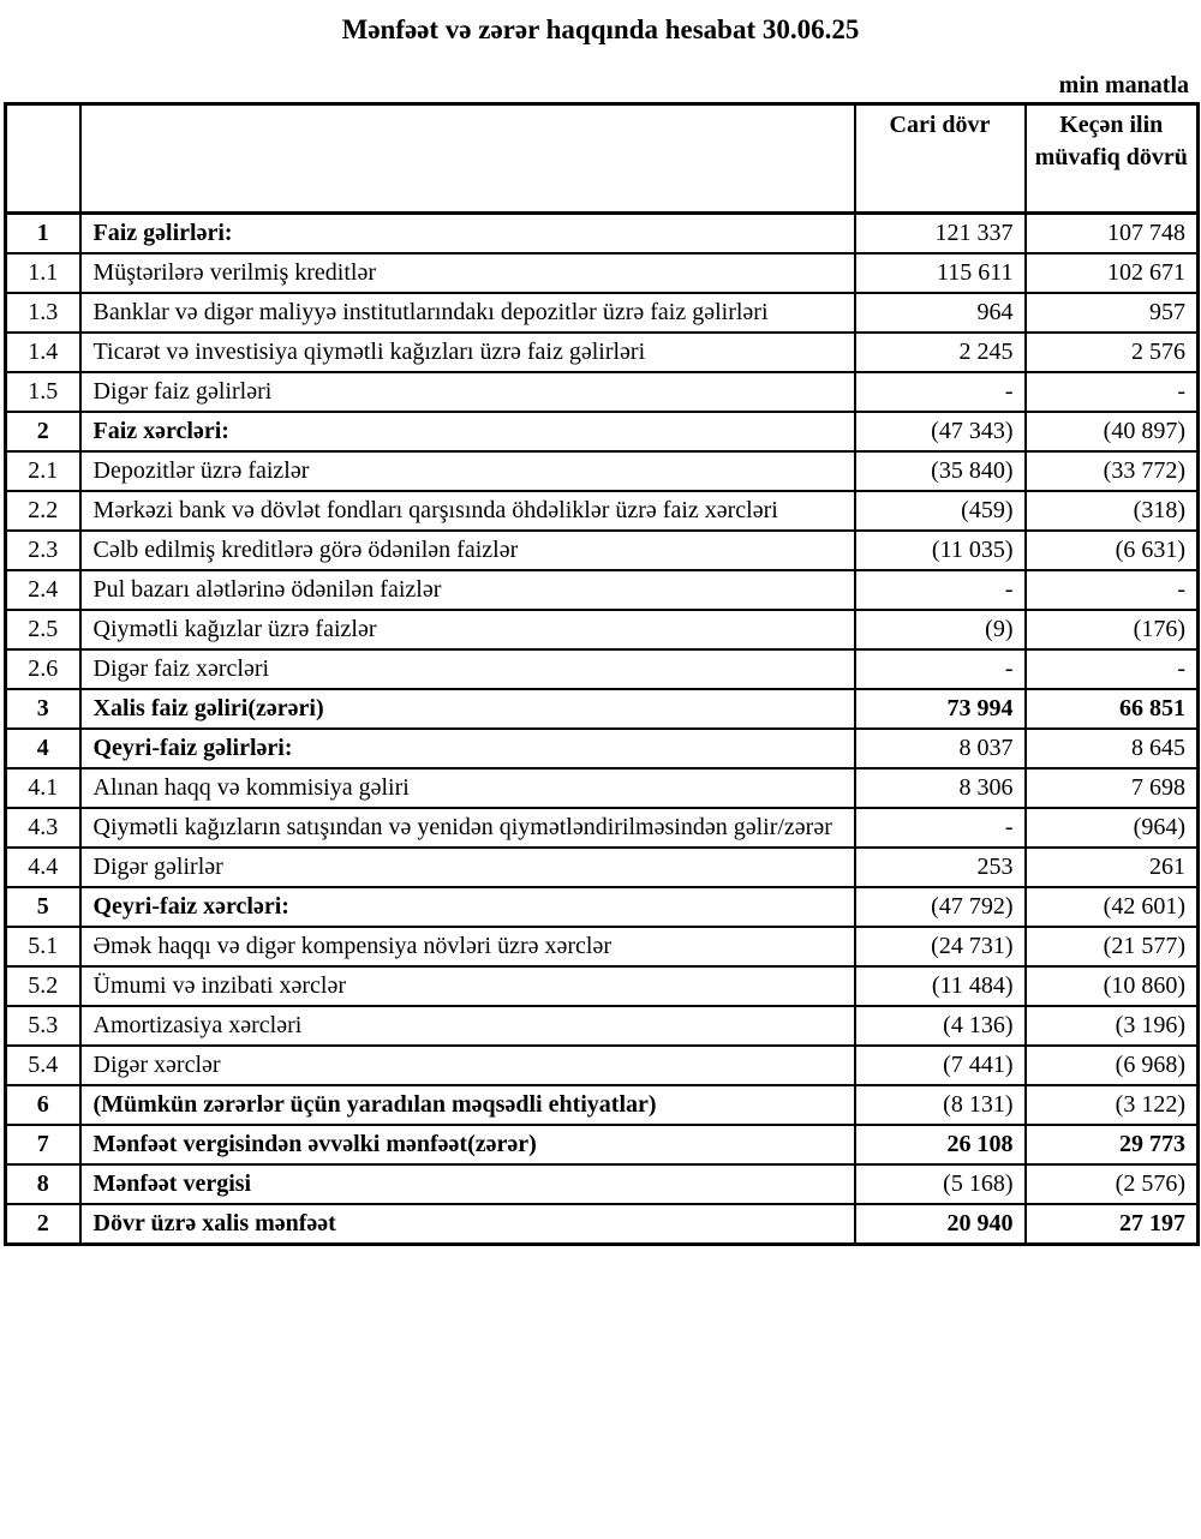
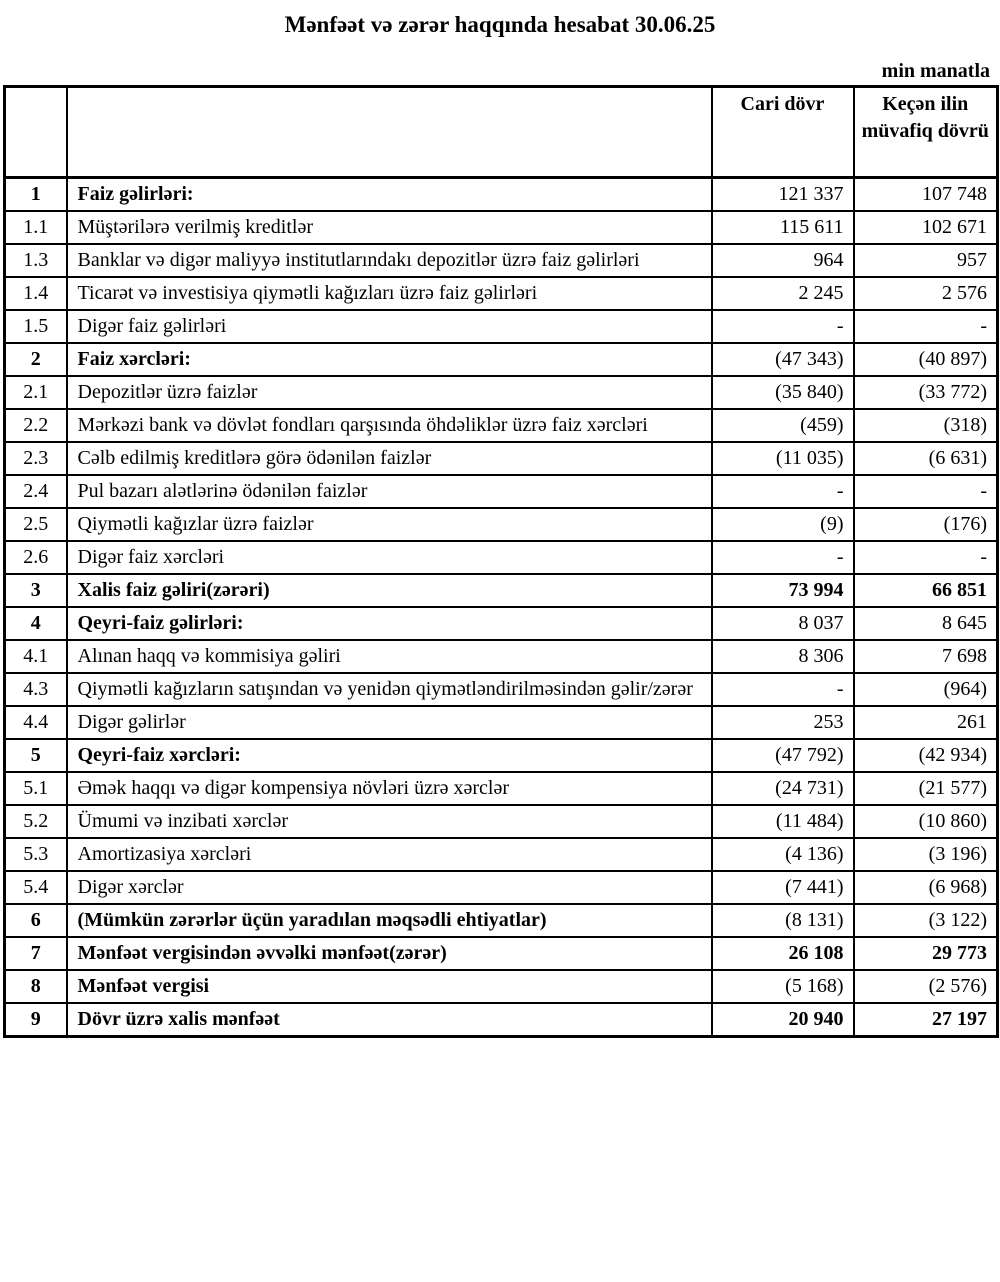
  Mənfəət və zərər haqqında hesabat 30.06.25
  min manatla
  		Cari dövr	Keçən ilin müvafiq dövrü
  1	Faiz gəlirləri:	121 337	107 748
  1.1	Müştərilərə verilmiş kreditlər	115 611	102 671
  1.3	Banklar və digər maliyyə institutlarındakı depozitlər üzrə faiz gəlirləri	964	957
  1.4	Ticarət və investisiya qiymətli kağızları üzrə faiz gəlirləri	2 245	2 576
  1.5	Digər faiz gəlirləri	-	-
  2	Faiz xərcləri:	(47 343)	(40 897)
  2.1	Depozitlər üzrə faizlər	(35 840)	(33 772)
  2.2	Mərkəzi bank və dövlət fondları qarşısında öhdəliklər üzrə faiz xərcləri	(459)	(318)
  2.3	Cəlb edilmiş kreditlərə görə ödənilən faizlər	(11 035)	(6 631)
  2.4	Pul bazarı alətlərinə ödənilən faizlər	-	-
  2.5	Qiymətli kağızlar üzrə faizlər	(9)	(176)
  2.6	Digər faiz xərcləri	-	-
  3	Xalis faiz gəliri(zərəri)	73 994	66 851
  4	Qeyri-faiz gəlirləri:	8 037	8 645
  4.1	Alınan haqq və kommisiya gəliri	8 306	7 698
  4.3	Qiymətli kağızların satışından və yenidən qiymətləndirilməsindən gəlir/zərər	-	(964)
  4.4	Digər gəlirlər	253	261
- 5	Qeyri-faiz xərcləri:	(47 792)	(42 601)
+ 5	Qeyri-faiz xərcləri:	(47 792)	(42 934)
  5.1	Əmək haqqı və digər kompensiya növləri üzrə xərclər	(24 731)	(21 577)
  5.2	Ümumi və inzibati xərclər	(11 484)	(10 860)
  5.3	Amortizasiya xərcləri	(4 136)	(3 196)
  5.4	Digər xərclər	(7 441)	(6 968)
  6	(Mümkün zərərlər üçün yaradılan məqsədli ehtiyatlar)	(8 131)	(3 122)
  7	Mənfəət vergisindən əvvəlki mənfəət(zərər)	26 108	29 773
  8	Mənfəət vergisi	(5 168)	(2 576)
- 2	Dövr üzrə xalis mənfəət	20 940	27 197
+ 9	Dövr üzrə xalis mənfəət	20 940	27 197
